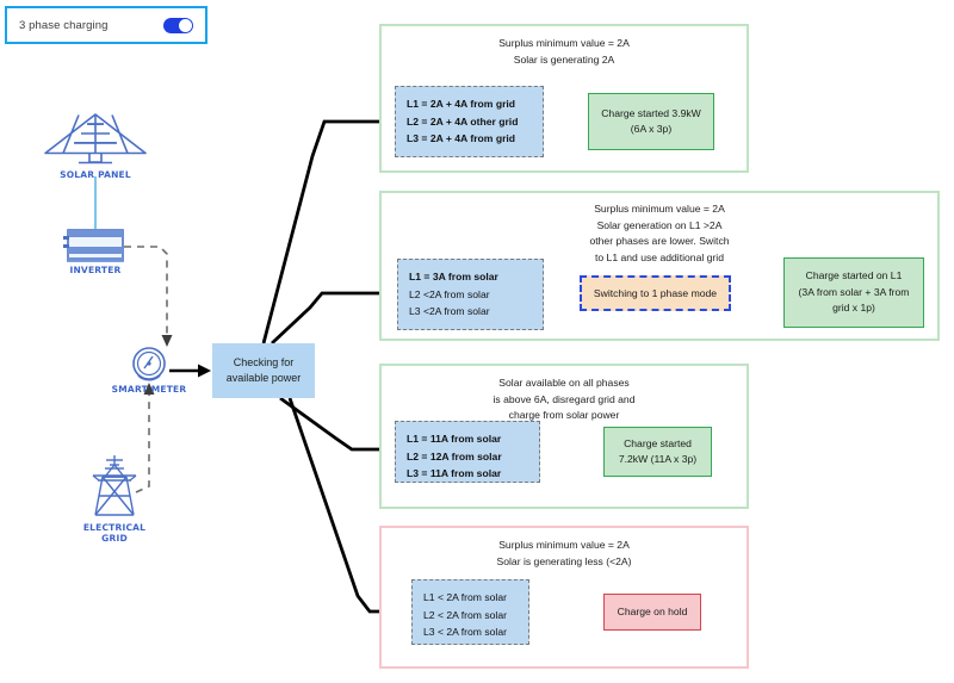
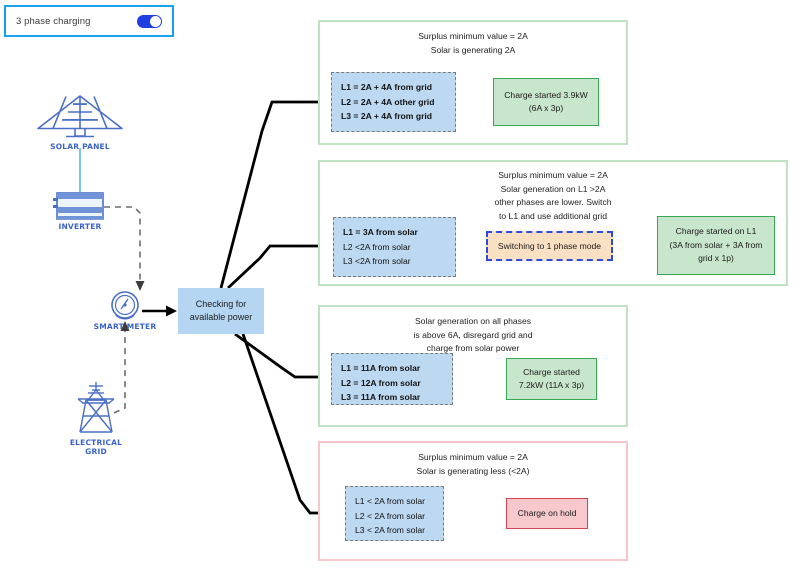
  3 phase charging
  SOLAR PANEL
  INVERTER
  SMART METER
  ELECTRICAL
  GRID
  Checking for
  available power
  Surplus minimum value = 2A
  Solar is generating 2A
  L1 = 2A + 4A from grid
  L2 = 2A + 4A other grid
  L3 = 2A + 4A from grid
  Charge started 3.9kW
  (6A x 3p)
  Surplus minimum value = 2A
  Solar generation on L1 >2A
  other phases are lower. Switch
  to L1 and use additional grid
  L1 = 3A from solar
  L2 <2A from solar
  L3 <2A from solar
  Switching to 1 phase mode
  Charge started on L1
  (3A from solar + 3A from
  grid x 1p)
- Solar available on all phases
+ Solar generation on all phases
  is above 6A, disregard grid and
  charge from solar power
  L1 = 11A from solar
  L2 = 12A from solar
  L3 = 11A from solar
  Charge started
  7.2kW (11A x 3p)
  Surplus minimum value = 2A
  Solar is generating less (<2A)
  L1 < 2A from solar
  L2 < 2A from solar
  L3 < 2A from solar
  Charge on hold
